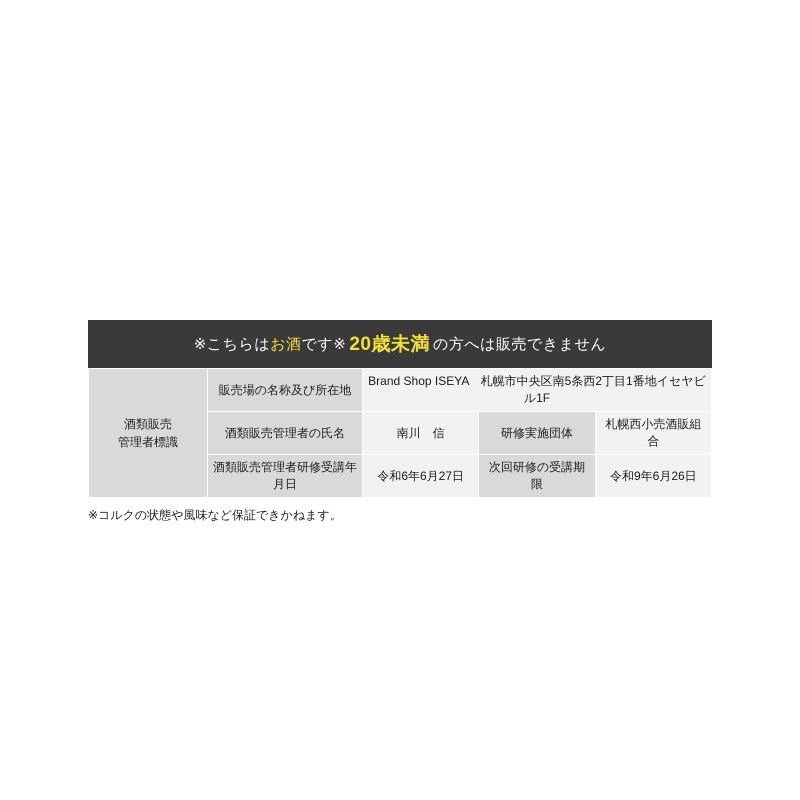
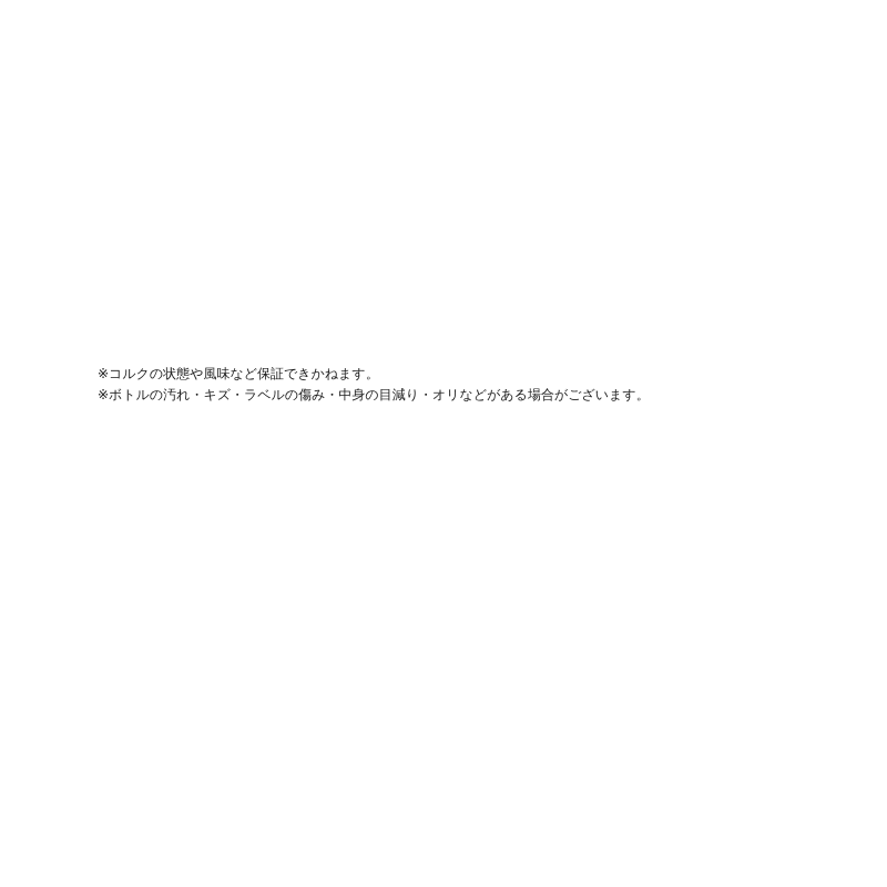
- ※こちらは
- お酒
- です※
- 20歳未満
- の方へは販売できません
- 酒類販売 管理者標識	販売場の名称及び所在地	Brand Shop ISEYA 札幌市中央区南5条西2丁目1番地イセヤビル1F
- 酒類販売管理者の氏名	南川 信	研修実施団体	札幌西小売酒販組合
- 酒類販売管理者研修受講年月日	令和6年6月27日	次回研修の受講期限	令和9年6月26日
  ※コルクの状態や風味など保証できかねます。
+ ※ボトルの汚れ・キズ・ラベルの傷み・中身の目減り・オリなどがある場合がございます。
